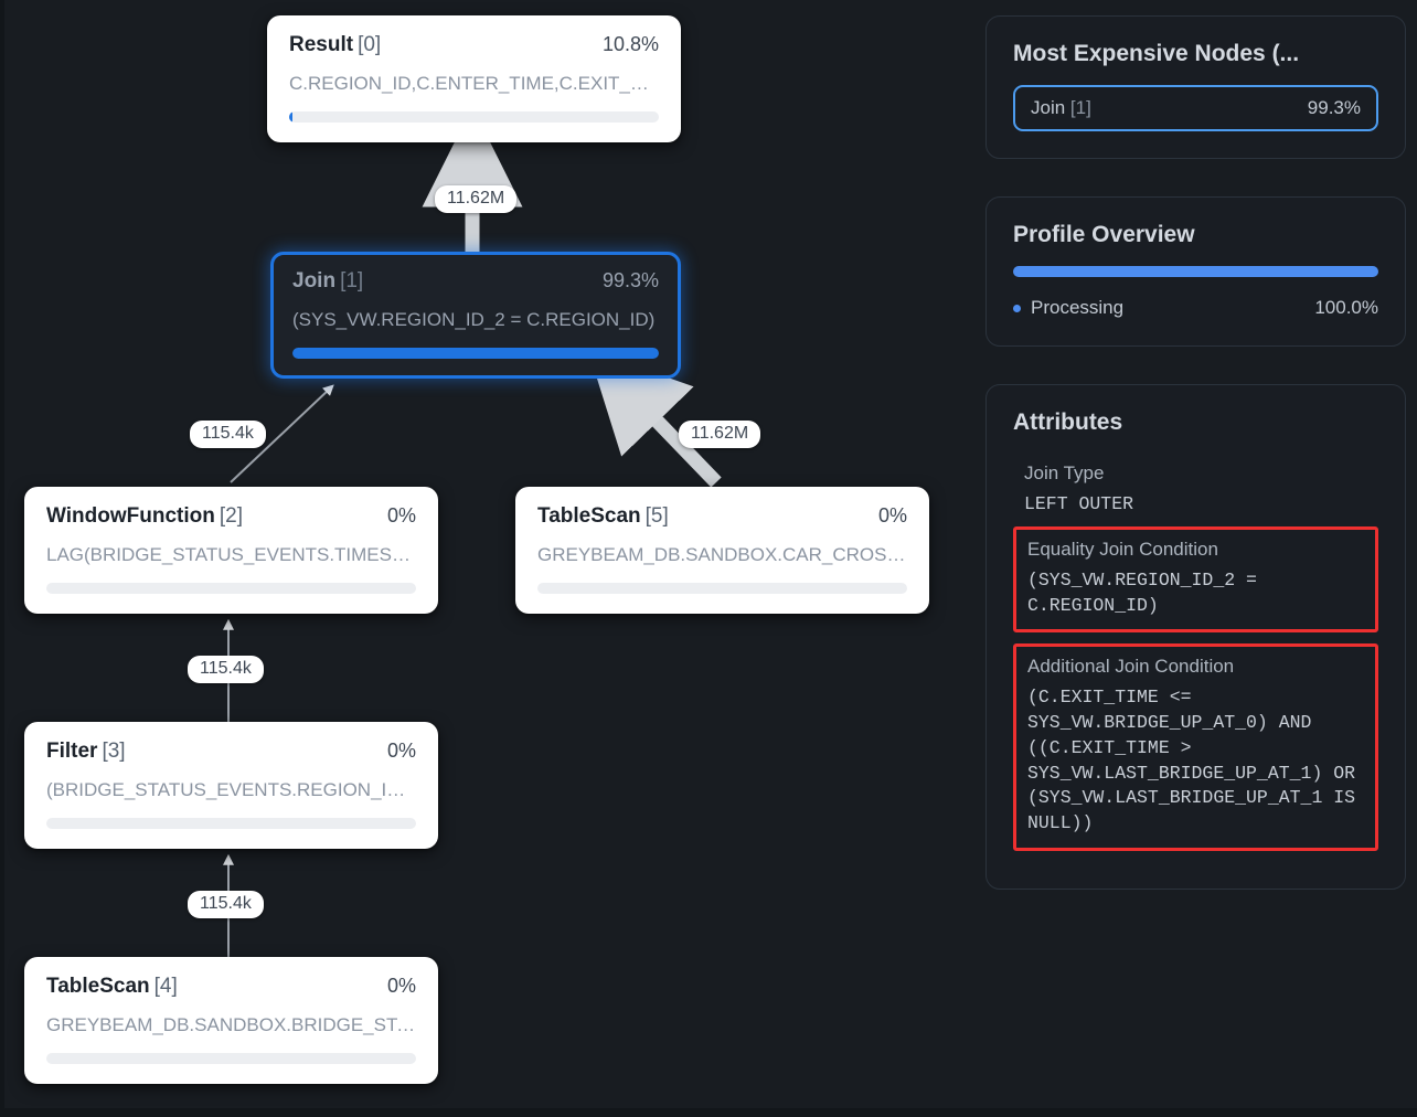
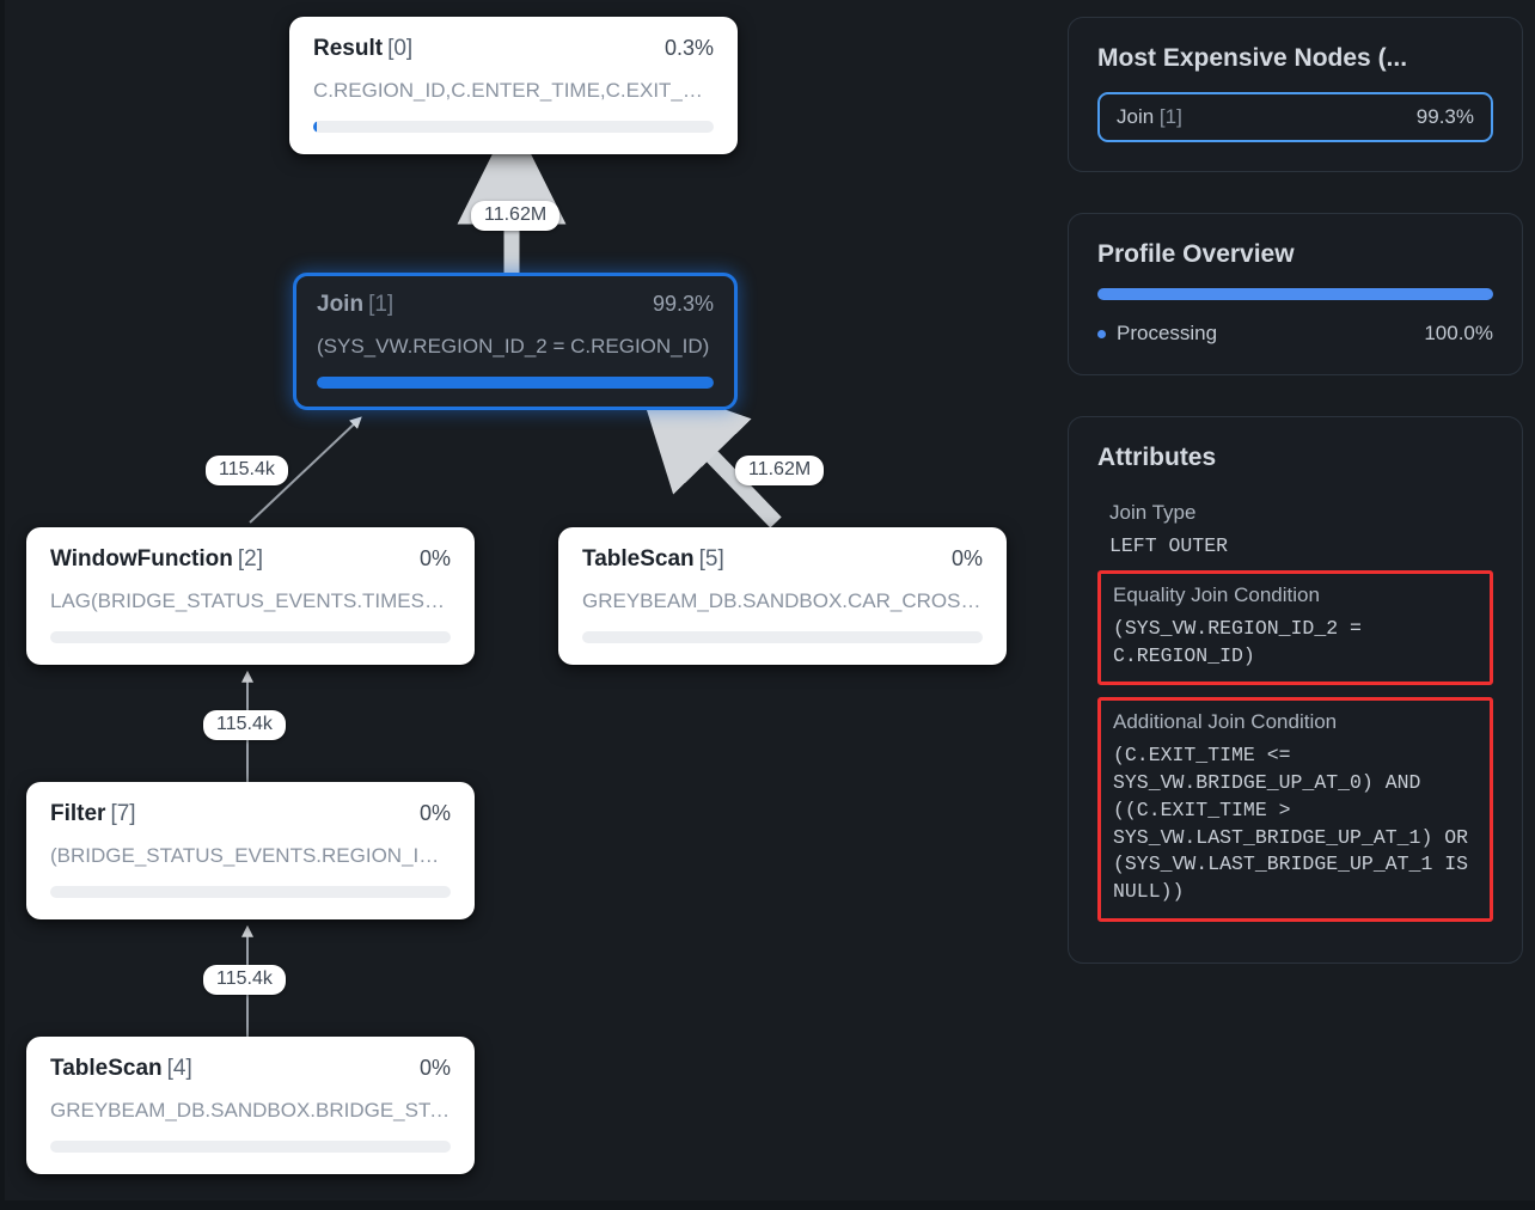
  Result [0]
- 10.8%
+ 0.3%
  C.REGION_ID,C.ENTER_TIME,C.EXIT_TI..
  Join [1]
  99.3%
  (SYS_VW.REGION_ID_2 = C.REGION_ID)
  WindowFunction [2]
  0%
  LAG(BRIDGE_STATUS_EVENTS.TIMEST...
  TableScan [5]
  0%
  GREYBEAM_DB.SANDBOX.CAR_CROSSI.
- Filter [3]
+ Filter [7]
  0%
  (BRIDGE_STATUS_EVENTS.REGION_ID I.
  TableScan [4]
  0%
  GREYBEAM_DB.SANDBOX.BRIDGE_STA.
  11.62M
  115.4k
  11.62M
  115.4k
  115.4k
  Most Expensive Nodes (...
  Join [1]
  99.3%
  Profile Overview
  Processing
  100.0%
  Attributes
  Join Type
  LEFT OUTER
  Equality Join Condition
  (SYS_VW.REGION_ID_2 = C.REGION_ID)
  Additional Join Condition
  (C.EXIT_TIME <= SYS_VW.BRIDGE_UP_AT_0) AND ((C.EXIT_TIME > SYS_VW.LAST_BRIDGE_UP_AT_1) OR (SYS_VW.LAST_BRIDGE_UP_AT_1 IS NULL))
